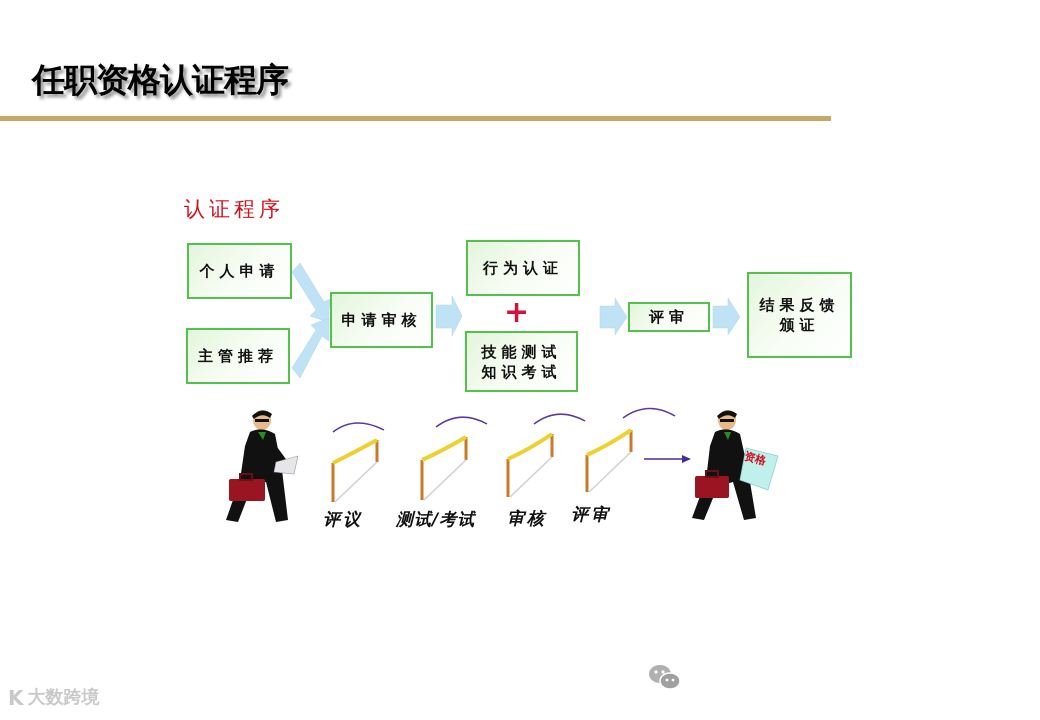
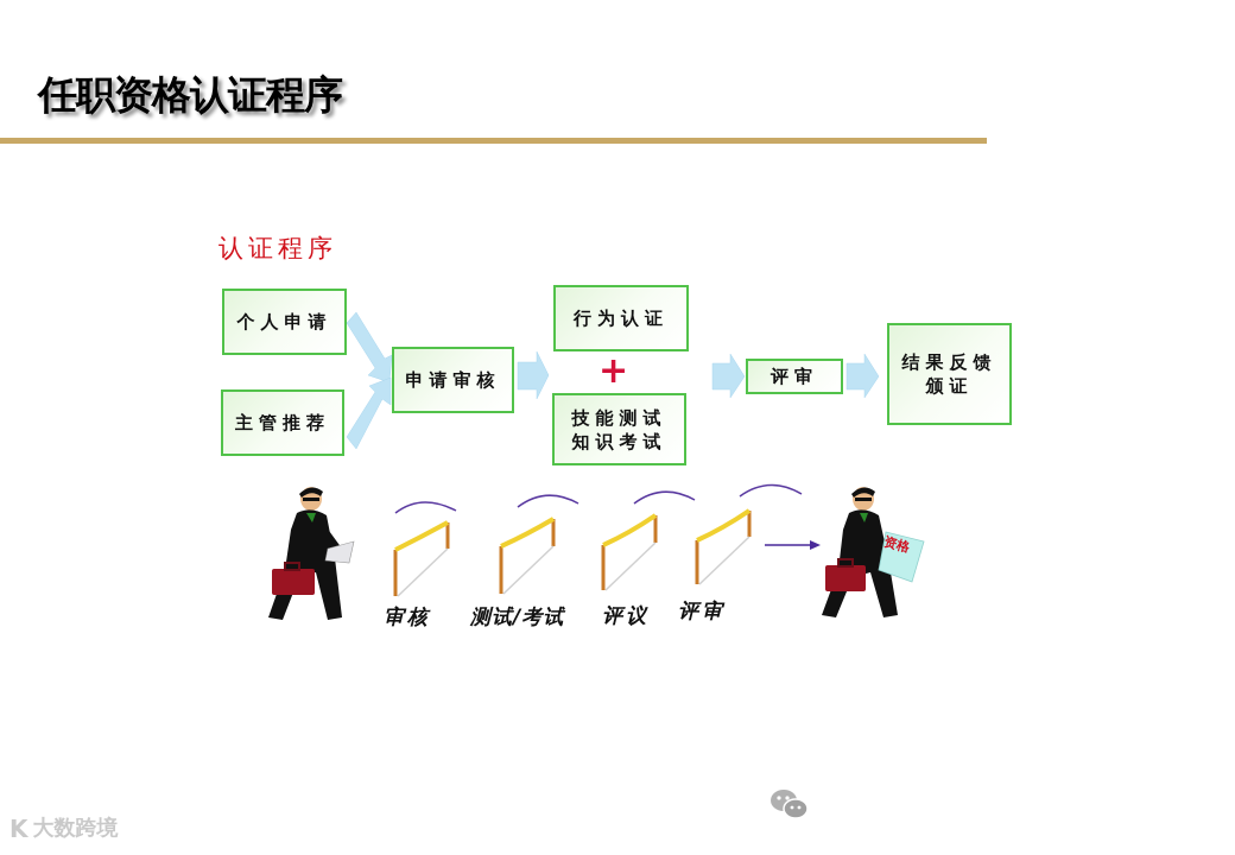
  任职资格认证程序
  认证程序
  个人申请
  主管推荐
  申请审核
  行为认证
  +
  技能测试
  知识考试
  评审
  结果反馈
  颁证
- 评议
+ 审核
  测试/考试
- 审核
+ 评议
  评审
  K
  大数跨境
